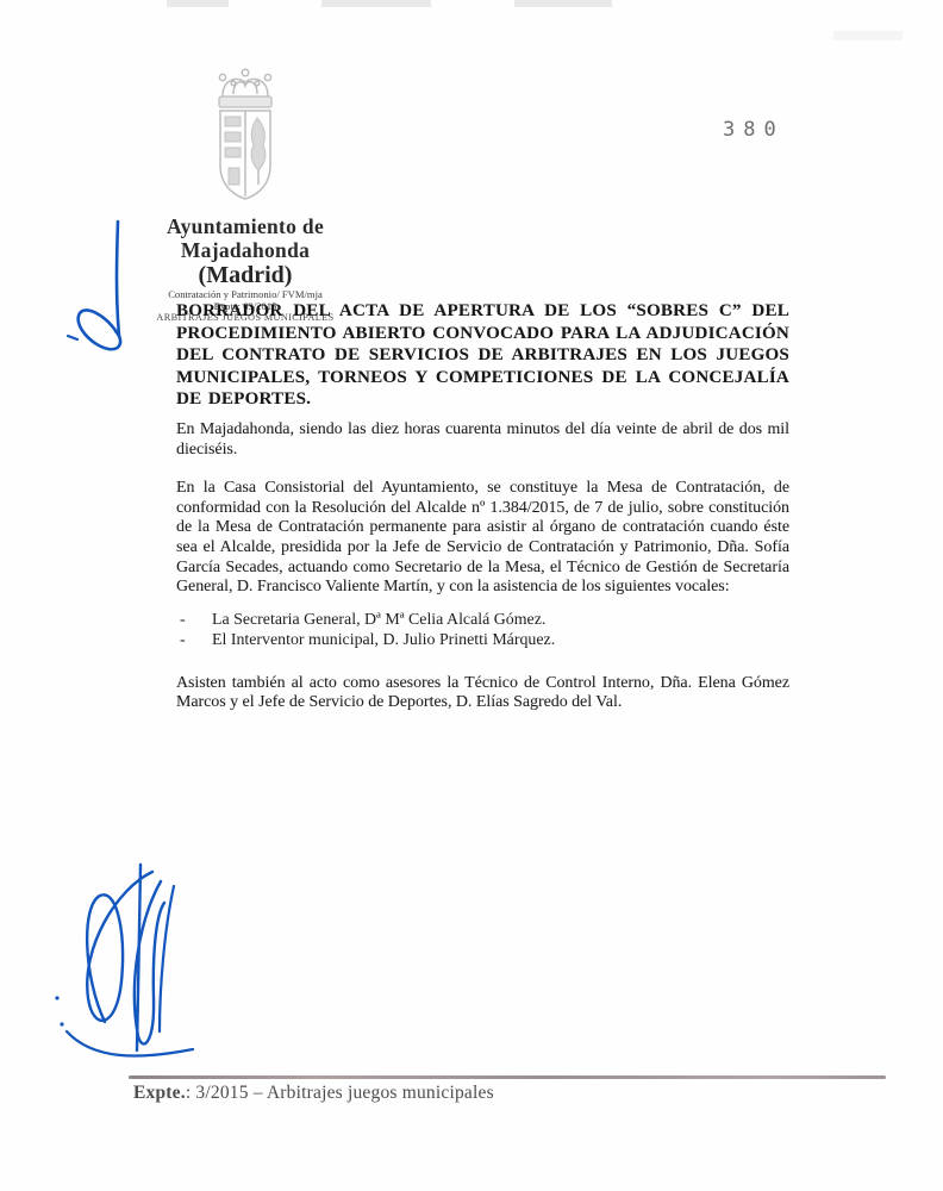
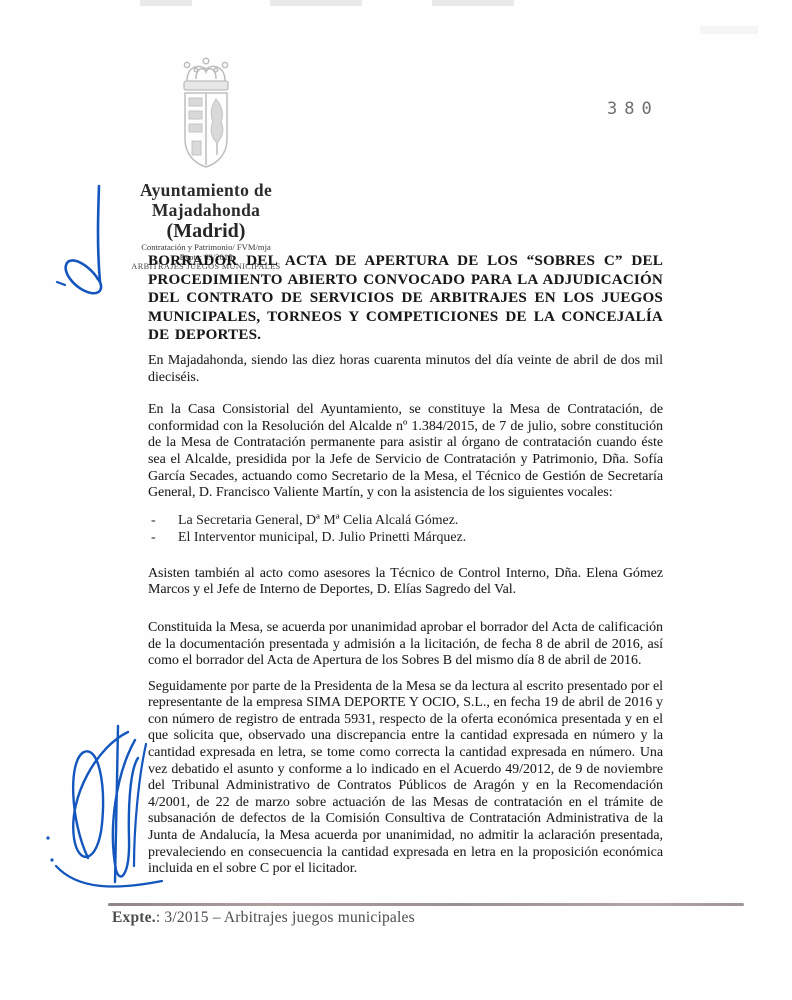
  380
  Ayuntamiento de
  Majadahonda
  (Madrid)
  Contratación y Patrimonio/ FVM/mja
  Expte: 03/2015
  ARBITRAJES JUEGOS MUNICIPALES
  BORRADOR DEL ACTA DE APERTURA DE LOS “SOBRES C” DEL PROCEDIMIENTO ABIERTO CONVOCADO PARA LA ADJUDICACIÓN DEL CONTRATO DE SERVICIOS DE ARBITRAJES EN LOS JUEGOS MUNICIPALES, TORNEOS Y COMPETICIONES DE LA CONCEJALÍA DE DEPORTES.
  En Majadahonda, siendo las diez horas cuarenta minutos del día veinte de abril de dos mil dieciséis.
  En la Casa Consistorial del Ayuntamiento, se constituye la Mesa de Contratación, de conformidad con la Resolución del Alcalde nº 1.384/2015, de 7 de julio, sobre constitución de la Mesa de Contratación permanente para asistir al órgano de contratación cuando éste sea el Alcalde, presidida por la Jefe de Servicio de Contratación y Patrimonio, Dña. Sofía García Secades, actuando como Secretario de la Mesa, el Técnico de Gestión de Secretaría General, D. Francisco Valiente Martín, y con la asistencia de los siguientes vocales:
  -
  La Secretaria General, Dª Mª Celia Alcalá Gómez.
  -
  El Interventor municipal, D. Julio Prinetti Márquez.
- Asisten también al acto como asesores la Técnico de Control Interno, Dña. Elena Gómez Marcos y el Jefe de Servicio de Deportes, D. Elías Sagredo del Val.
+ Asisten también al acto como asesores la Técnico de Control Interno, Dña. Elena Gómez Marcos y el Jefe de Interno de Deportes, D. Elías Sagredo del Val.
+ Constituida la Mesa, se acuerda por unanimidad aprobar el borrador del Acta de calificación de la documentación presentada y admisión a la licitación, de fecha 8 de abril de 2016, así como el borrador del Acta de Apertura de los Sobres B del mismo día 8 de abril de 2016.
+ Seguidamente por parte de la Presidenta de la Mesa se da lectura al escrito presentado por el representante de la empresa SIMA DEPORTE Y OCIO, S.L., en fecha 19 de abril de 2016 y con número de registro de entrada 5931, respecto de la oferta económica presentada y en el que solicita que, observado una discrepancia entre la cantidad expresada en número y la cantidad expresada en letra, se tome como correcta la cantidad expresada en número. Una vez debatido el asunto y conforme a lo indicado en el Acuerdo 49/2012, de 9 de noviembre del Tribunal Administrativo de Contratos Públicos de Aragón y en la Recomendación 4/2001, de 22 de marzo sobre actuación de las Mesas de contratación en el trámite de subsanación de defectos de la Comisión Consultiva de Contratación Administrativa de la Junta de Andalucía, la Mesa acuerda por unanimidad, no admitir la aclaración presentada, prevaleciendo en consecuencia la cantidad expresada en letra en la proposición económica incluida en el sobre C por el licitador.
  Expte.: 3/2015 – Arbitrajes juegos municipales
